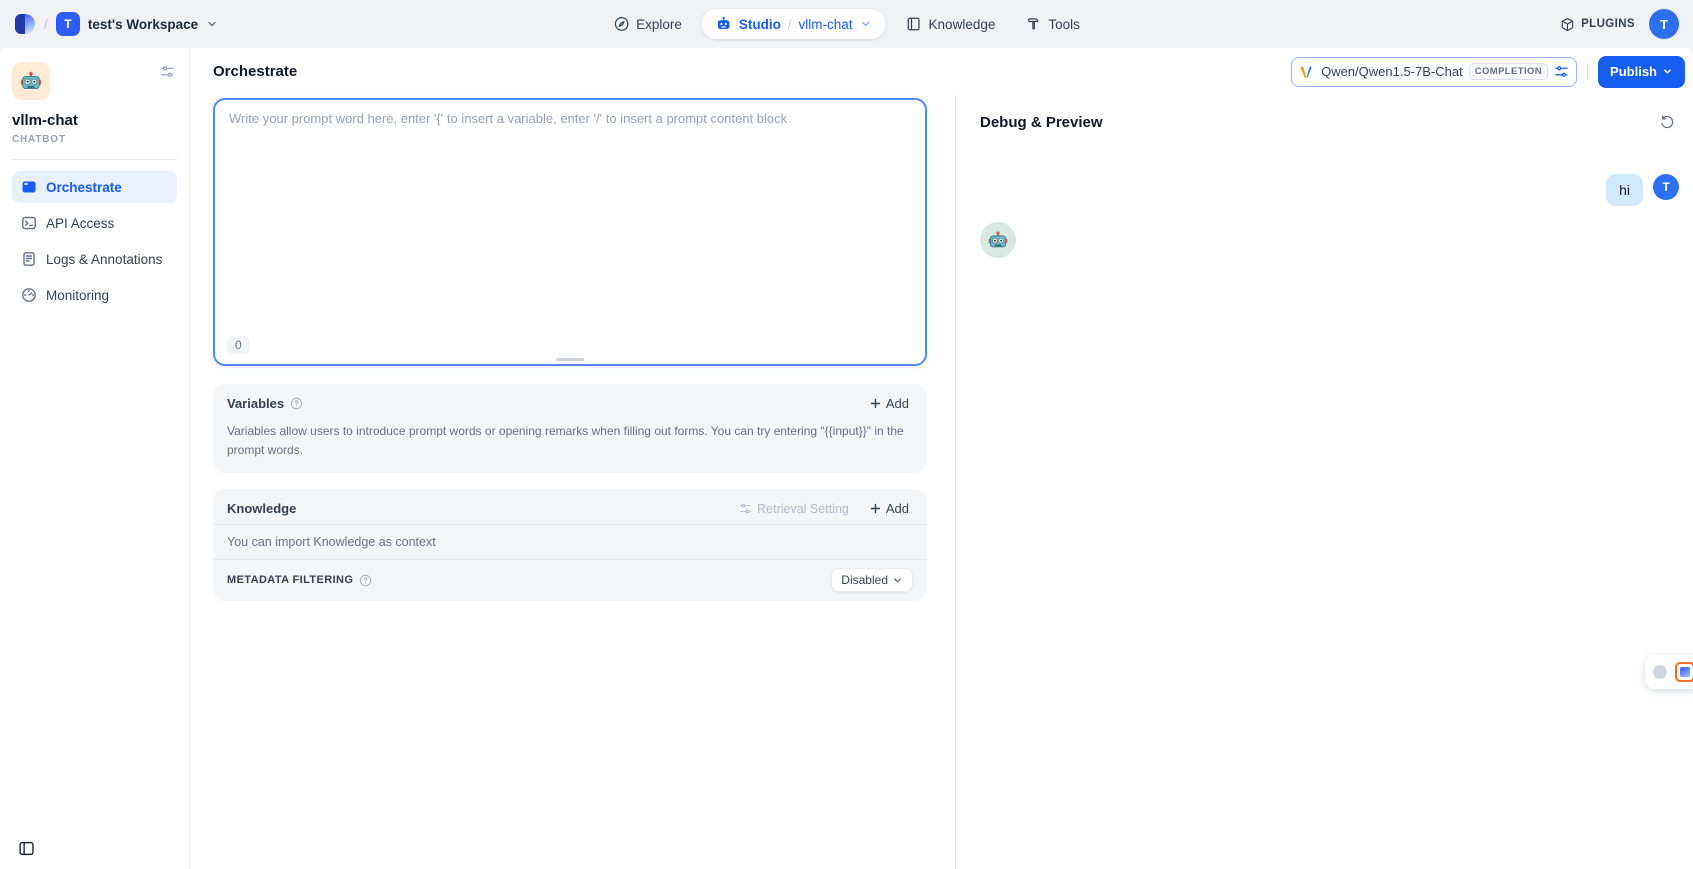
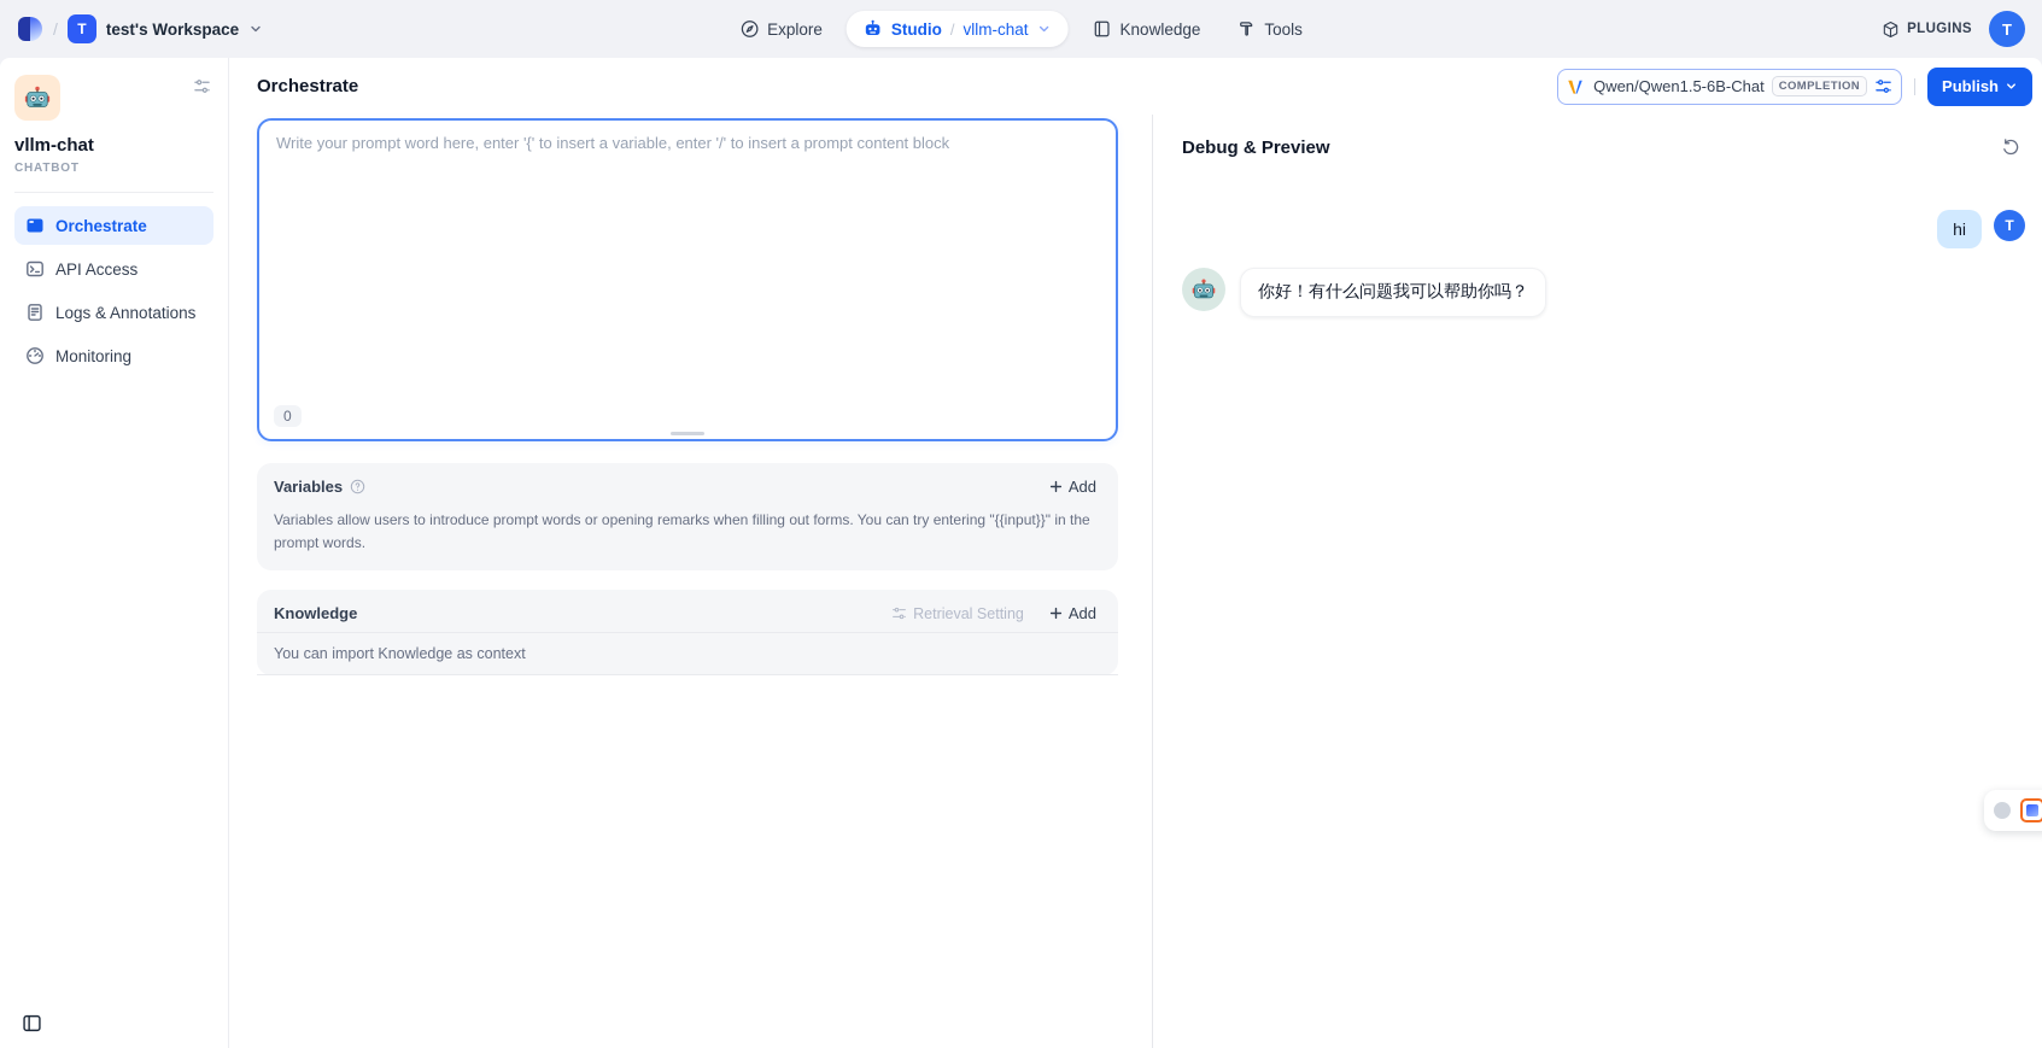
  /
  T
  test's Workspace
  Explore
  Studio
  /
  vllm-chat
  Knowledge
  Tools
  PLUGINS
  T
  vllm-chat
  CHATBOT
  Orchestrate
  API Access
  Logs & Annotations
  Monitoring
  Orchestrate
- Qwen/Qwen1.5-7B-Chat
+ Qwen/Qwen1.5-6B-Chat
  COMPLETION
  Publish
  Write your prompt word here, enter '{' to insert a variable, enter '/' to insert a prompt content block
  0
  Variables
  Add
  Variables allow users to introduce prompt words or opening remarks when filling out forms. You can try entering "{{input}}" in the prompt words.
  Knowledge
  Retrieval Setting
  Add
  You can import Knowledge as context
- METADATA FILTERING
- Disabled
  Debug & Preview
  hi
  T
+ 你好！有什么问题我可以帮助你吗？
